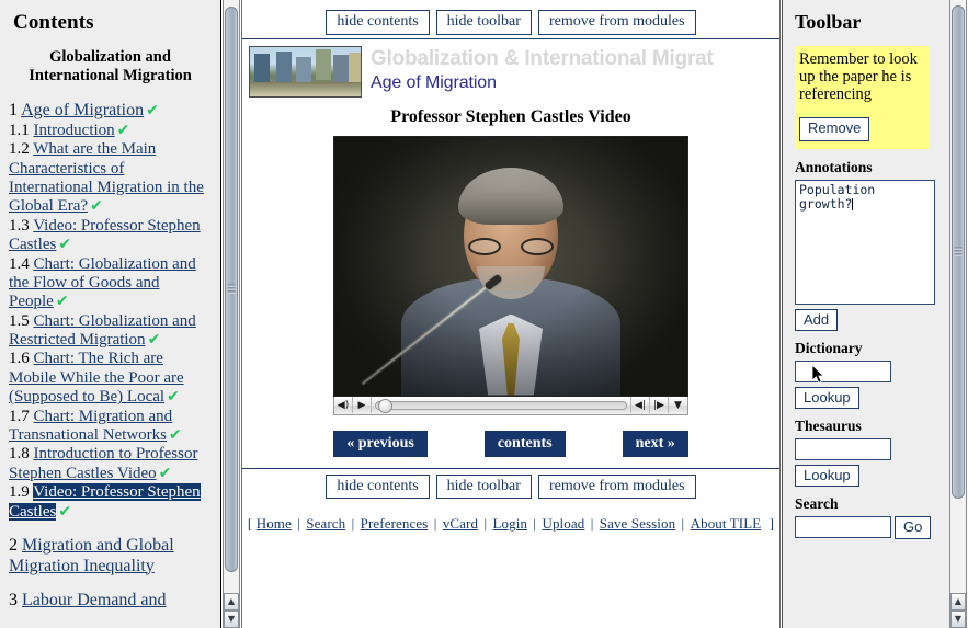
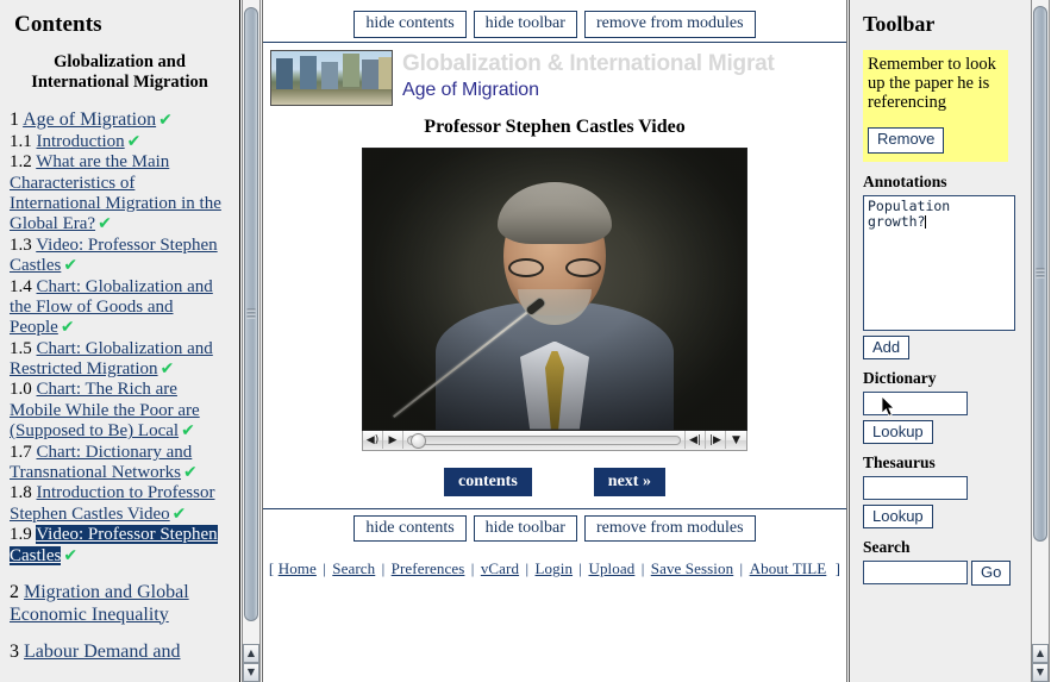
  Contents
  Globalization and
  International Migration
  1 Age of Migration ✔
  1.1 Introduction ✔
  1.2 What are the Main Characteristics of International Migration in the Global Era? ✔
  1.3 Video: Professor Stephen Castles ✔
  1.4 Chart: Globalization and the Flow of Goods and People ✔
  1.5 Chart: Globalization and Restricted Migration ✔
- 1.6 Chart: The Rich are Mobile While the Poor are (Supposed to Be) Local ✔
+ 1.0 Chart: The Rich are Mobile While the Poor are (Supposed to Be) Local ✔
- 1.7 Chart: Migration and Transnational Networks ✔
+ 1.7 Chart: Dictionary and Transnational Networks ✔
  1.8 Introduction to Professor Stephen Castles Video ✔
  1.9 Video: Professor Stephen Castles ✔
- 2 Migration and Global Migration Inequality
+ 2 Migration and Global Economic Inequality
  3 Labour Demand and
  ▲
  ▼
  hide contents
  hide toolbar
  remove from modules
  Globalization & International Migrat
  Age of Migration
  Professor Stephen Castles Video
  ◀)
  ▶
  ◀|
  |▶
  ▼
- « previous
  contents
  next »
  hide contents
  hide toolbar
  remove from modules
  [ Home | Search | Preferences | vCard | Login | Upload | Save Session | About TILE ]
  Toolbar
  Remember to look up the paper he is referencing
  Remove
  Annotations
  Population growth?
  Add
  Dictionary
  Lookup
  Thesaurus
  Lookup
  Search
  Go
  ▲
  ▼
